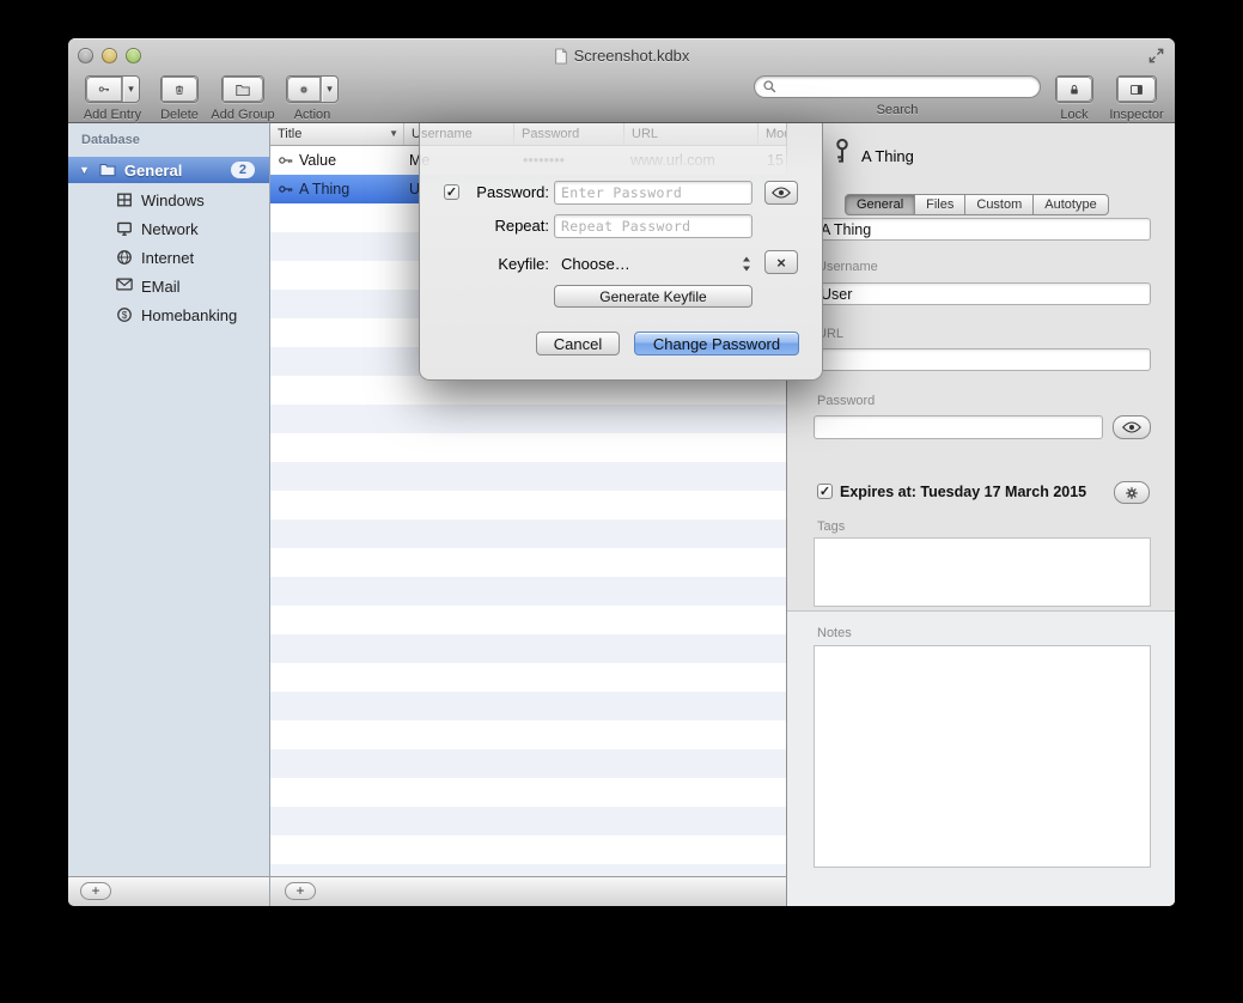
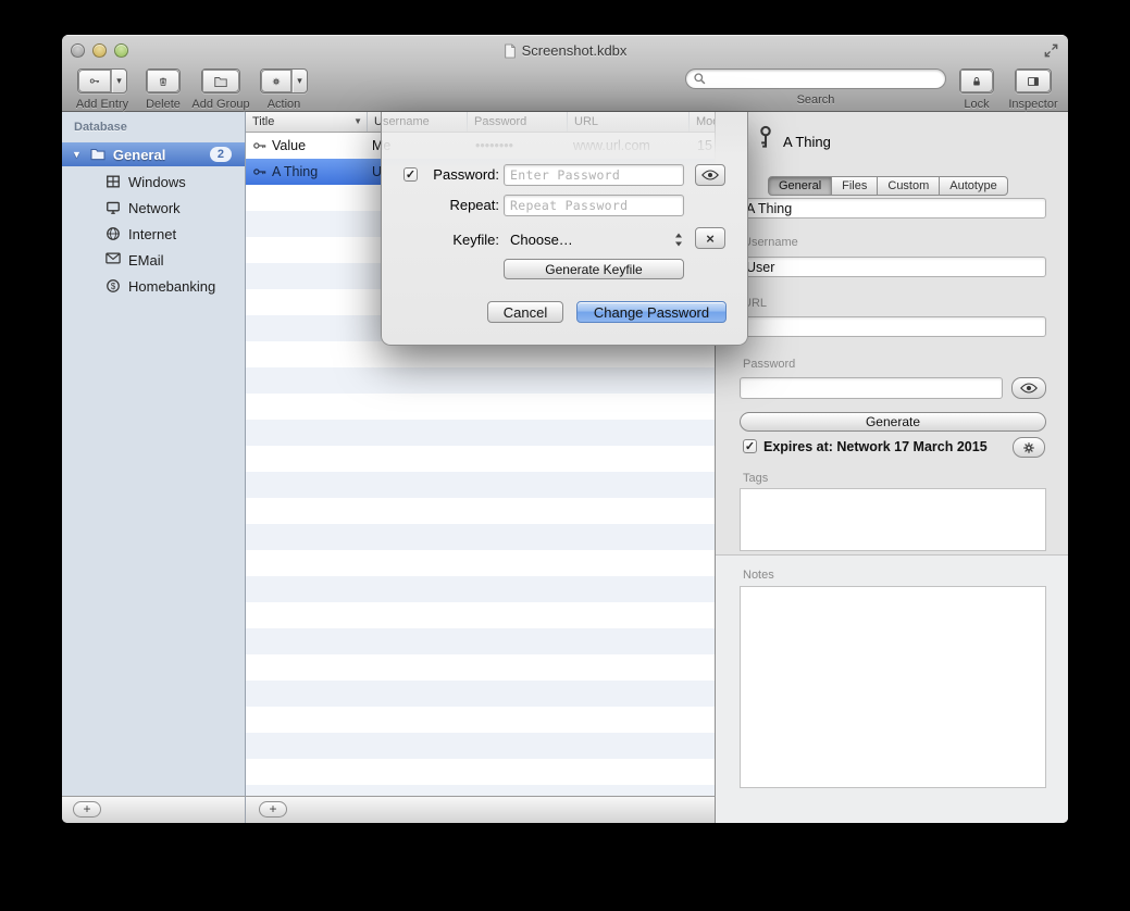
  Screenshot.kdbx
  ▾
  Add Entry
  Delete
  Add Group
  ▾
  Action
  Search
  Lock
  Inspector
  Database
  ▼
  General
  2
  Windows
  Network
  Internet
  EMail
  $
  Homebanking
  ▼
  Title
  Value
  A Thing
  A Thing
  General
  Files
  Custom
  Autotype
  A Thing
  sername
  User
  Password
+ Generate
  ✓
- Expires at: Tuesday 17 March 2015
+ Expires at: Network 17 March 2015
  Tags
  Notes
  +
  +
  ✓
  Password:
  Enter Password
  Repeat:
  Repeat Password
  Keyfile:
  Choose…
  ×
  Generate Keyfile
  Cancel
  Change Password
